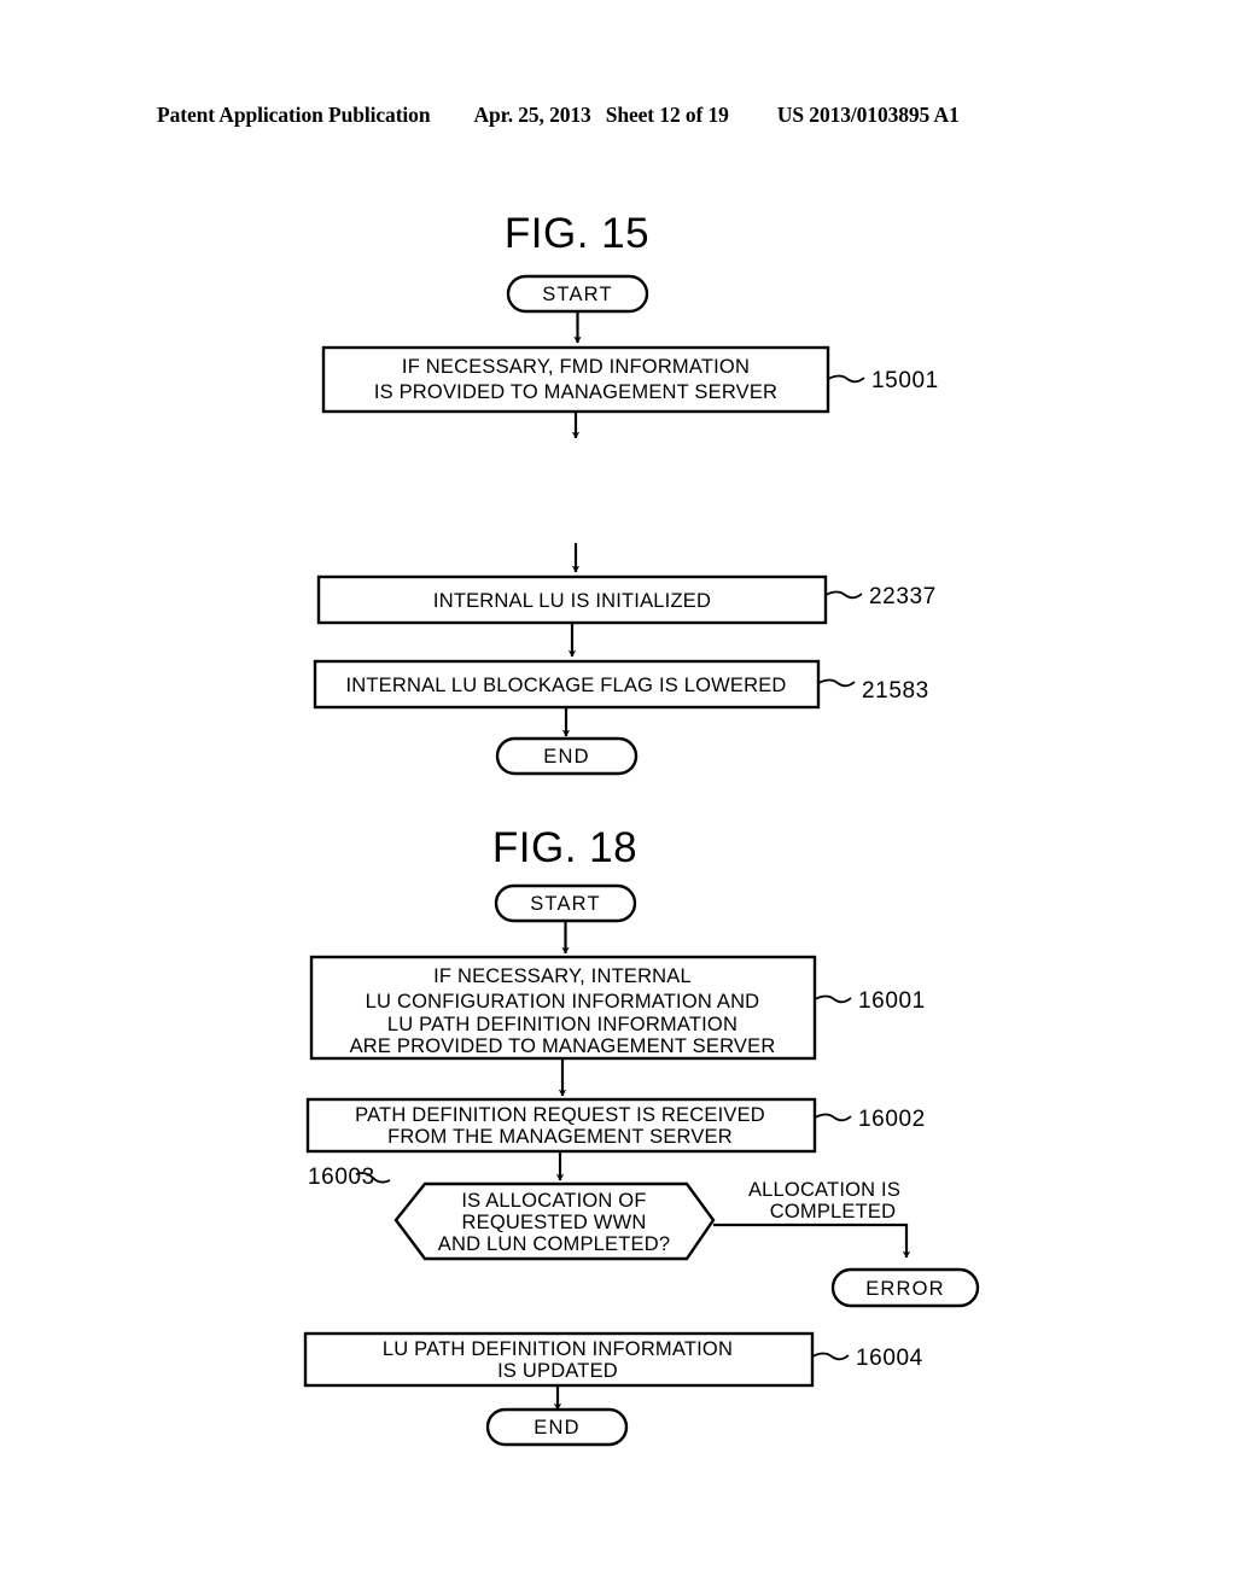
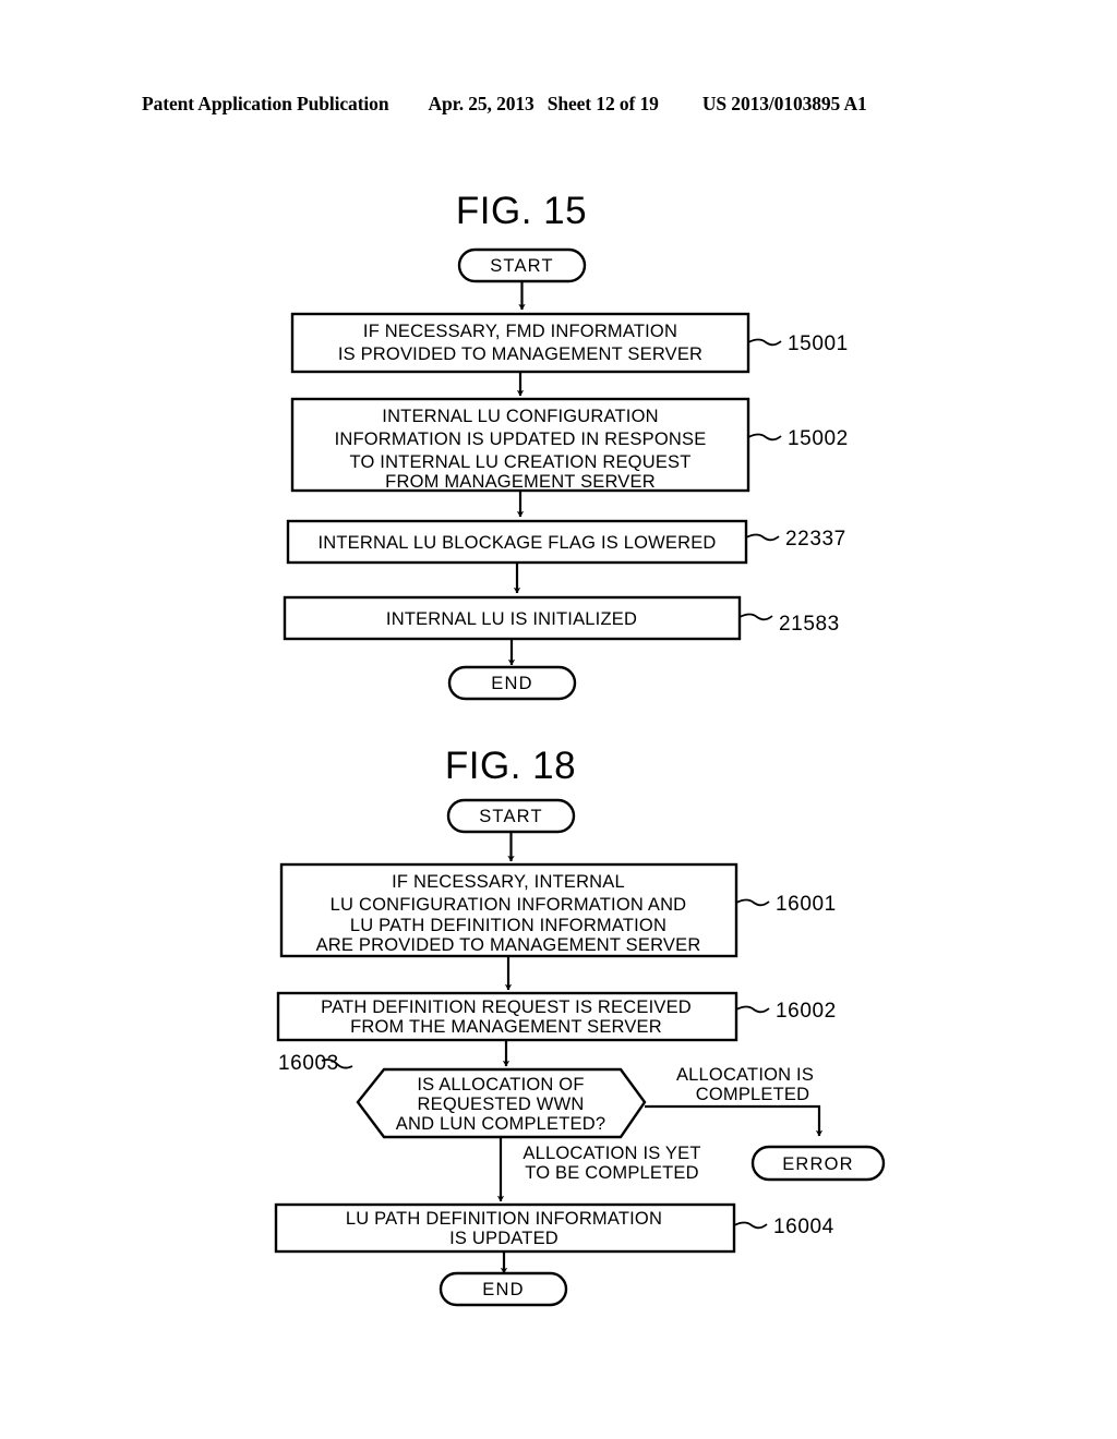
  Patent Application Publication
  Apr. 25, 2013
  Sheet 12 of 19
  US 2013/0103895 A1
  FIG. 15
  START
  IF NECESSARY, FMD INFORMATION
  IS PROVIDED TO MANAGEMENT SERVER
  15001
+ INTERNAL LU CONFIGURATION
+ INFORMATION IS UPDATED IN RESPONSE
+ TO INTERNAL LU CREATION REQUEST
+ FROM MANAGEMENT SERVER
+ 15002
- INTERNAL LU IS INITIALIZED
+ INTERNAL LU BLOCKAGE FLAG IS LOWERED
  22337
- INTERNAL LU BLOCKAGE FLAG IS LOWERED
+ INTERNAL LU IS INITIALIZED
  21583
  END
  FIG. 18
  START
  IF NECESSARY, INTERNAL
  LU CONFIGURATION INFORMATION AND
  LU PATH DEFINITION INFORMATION
  ARE PROVIDED TO MANAGEMENT SERVER
  16001
  PATH DEFINITION REQUEST IS RECEIVED
  FROM THE MANAGEMENT SERVER
  16002
  IS ALLOCATION OF
  REQUESTED WWN
  AND LUN COMPLETED?
  16003
  ALLOCATION IS
  COMPLETED
  ERROR
+ ALLOCATION IS YET
+ TO BE COMPLETED
  LU PATH DEFINITION INFORMATION
  IS UPDATED
  16004
  END
